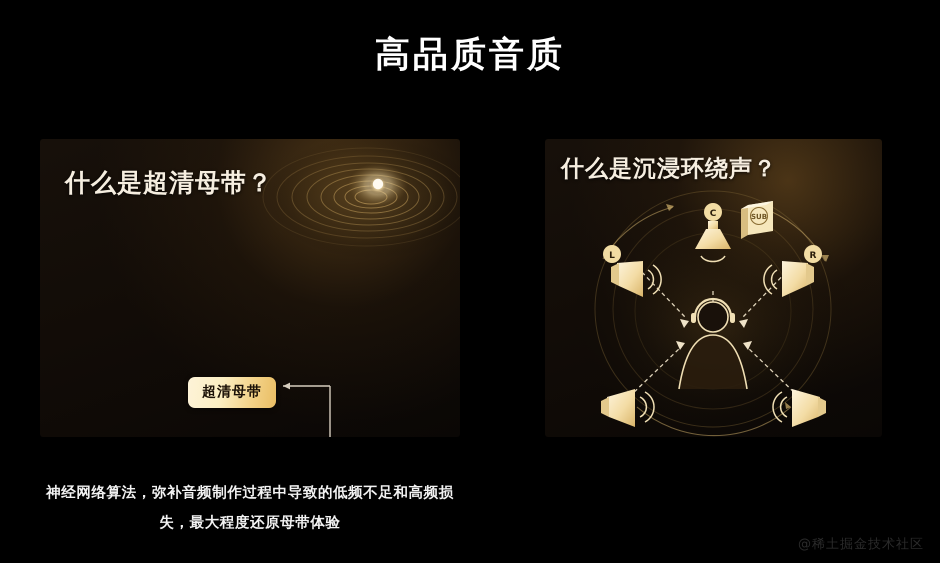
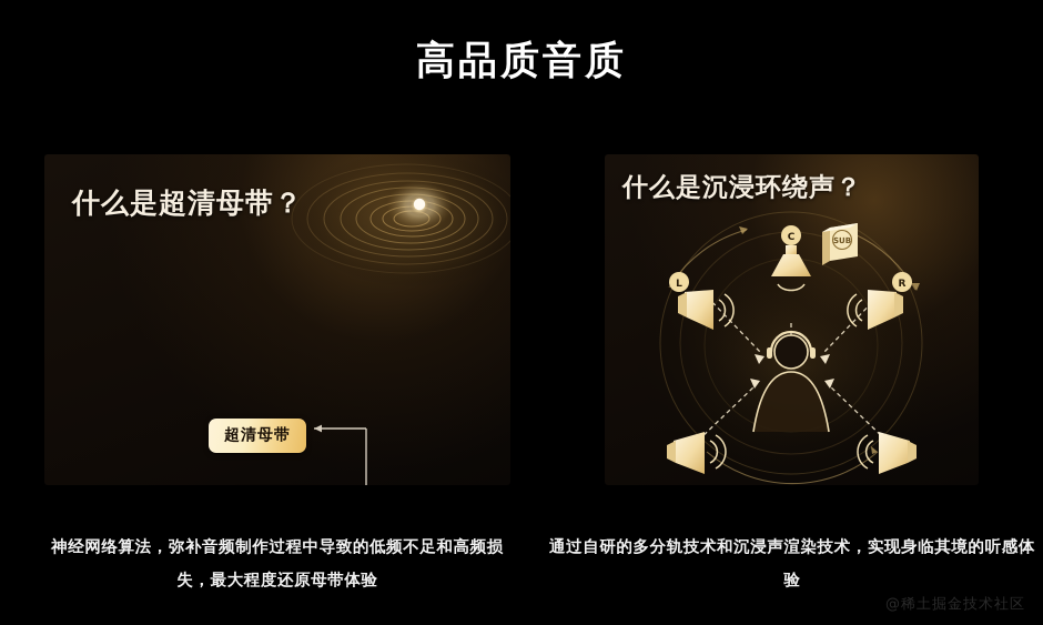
  高品质音质
  什么是超清母带？
  超清母带
  什么是沉浸环绕声？
  C
  SUB
  L
  R
  神经网络算法，弥补音频制作过程中导致的低频不足和高频损失，最大程度还原母带体验
+ 通过自研的多分轨技术和沉浸声渲染技术，实现身临其境的听感体验
  @稀土掘金技术社区
